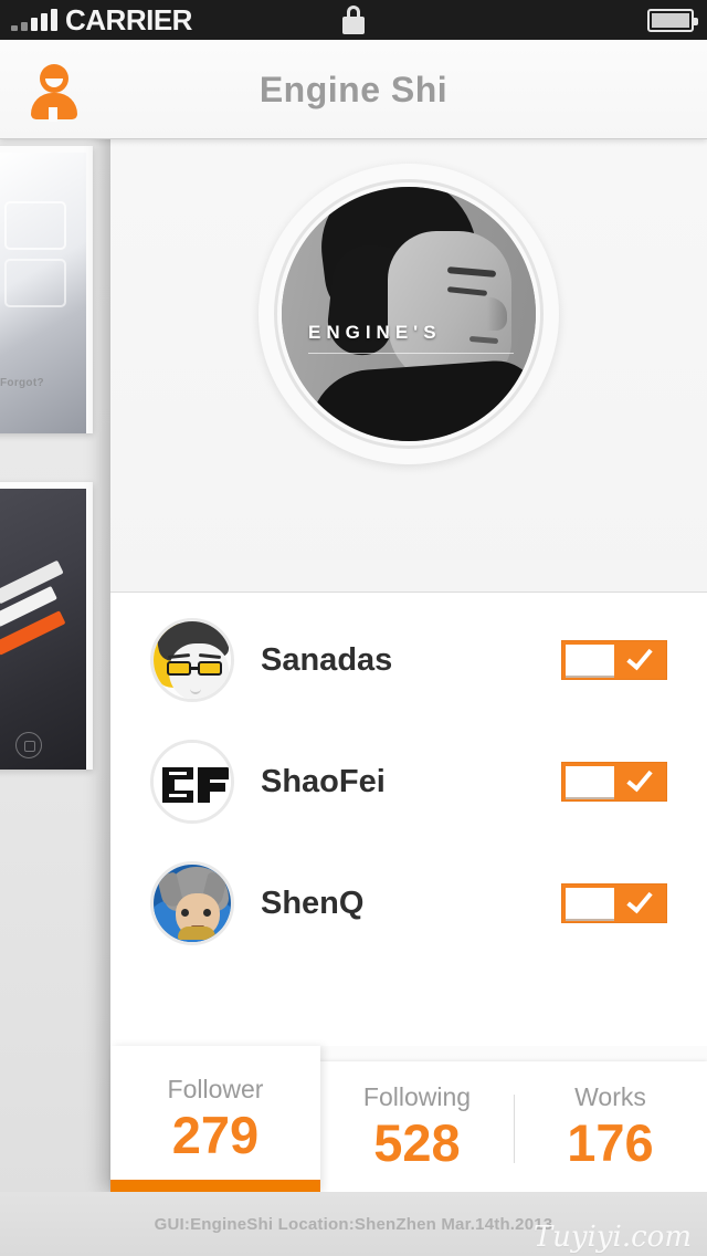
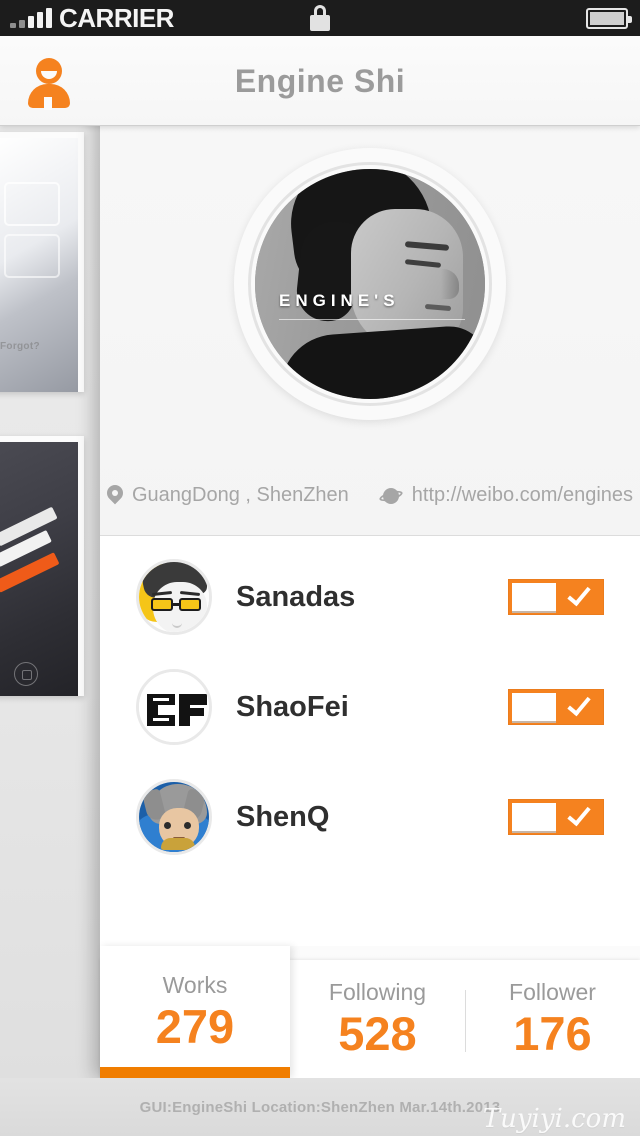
  Forgot?
  ENGINE'S
+ GuangDong , ShenZhen
+ http://weibo.com/engines
  Sanadas
  ShaoFei
  ShenQ
- Follower
+ Works
  279
  Following
  528
- Works
+ Follower
  176
  Engine Shi
  CARRIER
  GUI:EngineShi Location:ShenZhen Mar.14th.2013
  Tuyiyi.com
